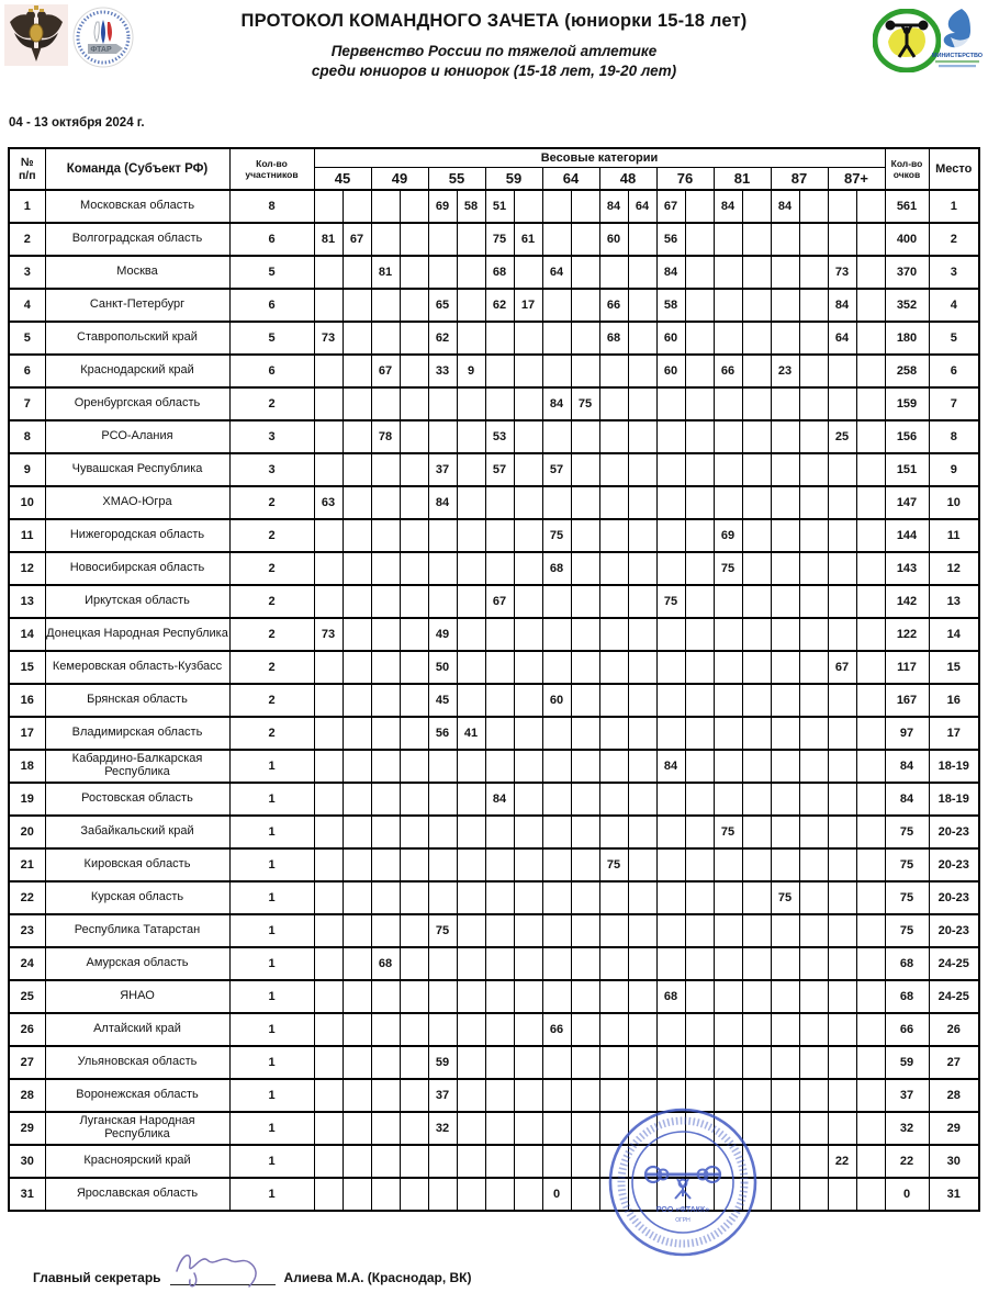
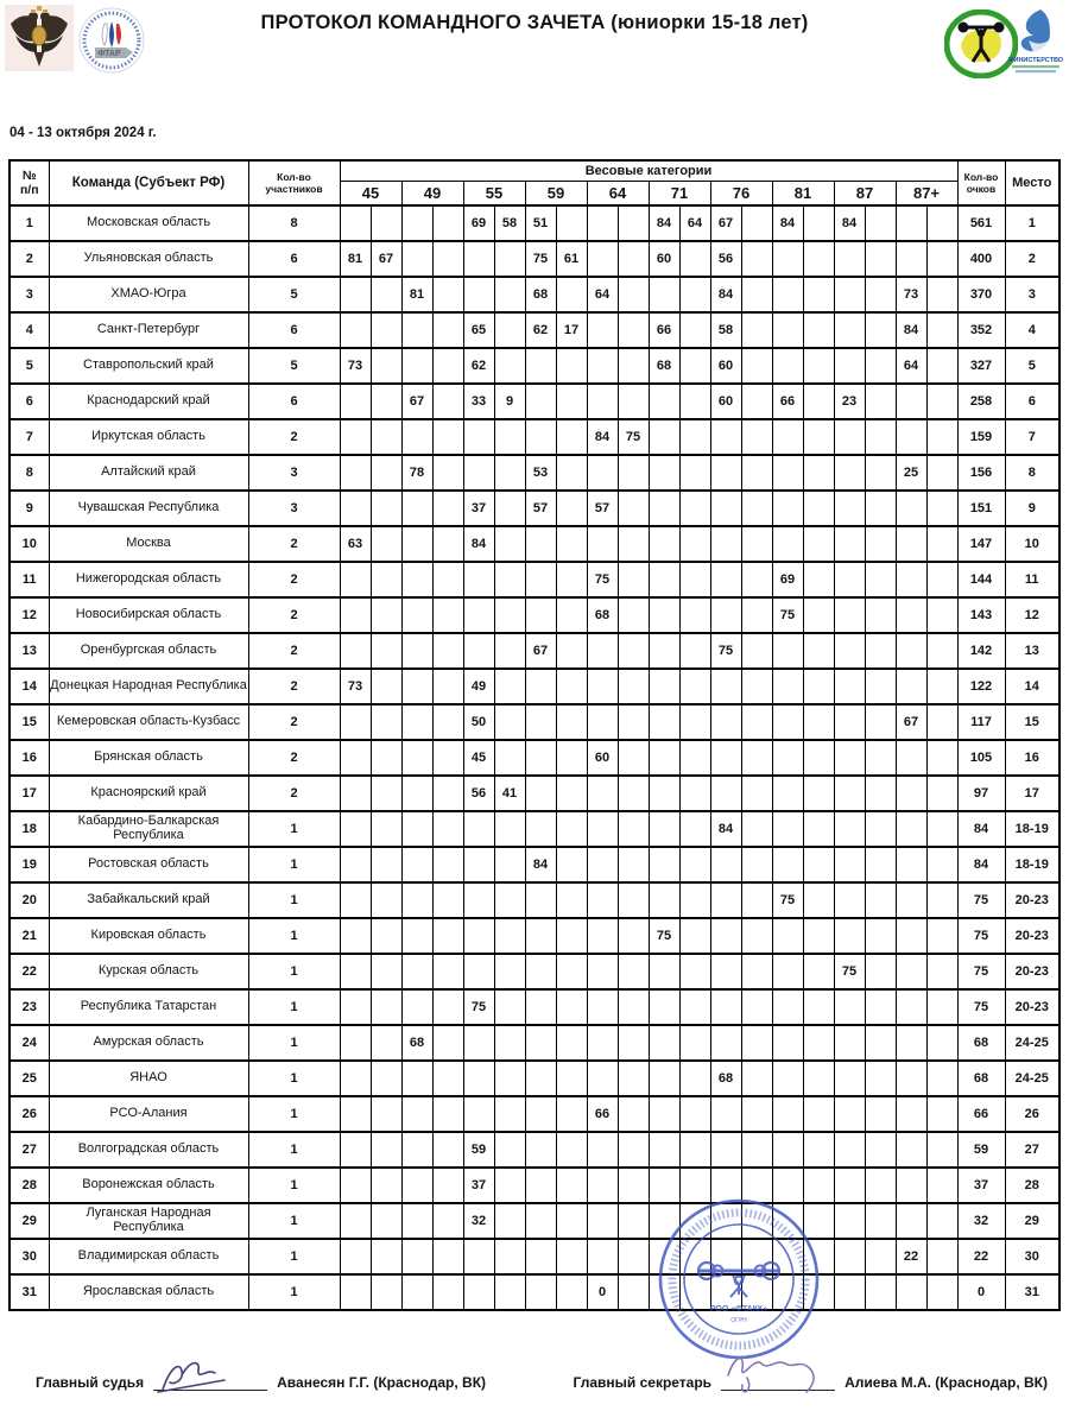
  ПРОТОКОЛ КОМАНДНОГО ЗАЧЕТА (юниорки 15-18 лет)
- Первенство России по тяжелой атлетике
- среди юниоров и юниорок (15-18 лет, 19-20 лет)
  04 - 13 октября 2024 г.
  № п/п	Команда (Субъект РФ)	Кол-во участников	Весовые категории	Кол-во очков	Место
- 45	49	55	59	64	48	76	81	87	87+
+ 45	49	55	59	64	71	76	81	87	87+
  1	Московская область	8					69	58	51				84	64	67		84		84				561	1
- 2	Волгоградская область	6	81	67					75	61			60		56								400	2
+ 2	Ульяновская область	6	81	67					75	61			60		56								400	2
- 3	Москва	5			81				68		64				84						73		370	3
+ 3	ХМАО-Югра	5			81				68		64				84						73		370	3
  4	Санкт-Петербург	6					65		62	17			66		58						84		352	4
- 5	Ставропольский край	5	73				62						68		60						64		180	5
+ 5	Ставропольский край	5	73				62						68		60						64		327	5
  6	Краснодарский край	6			67		33	9							60		66		23				258	6
- 7	Оренбургская область	2									84	75											159	7
+ 7	Иркутская область	2									84	75											159	7
- 8	РСО-Алания	3			78				53												25		156	8
+ 8	Алтайский край	3			78				53												25		156	8
  9	Чувашская Республика	3					37		57		57												151	9
- 10	ХМАО-Югра	2	63				84																147	10
+ 10	Москва	2	63				84																147	10
  11	Нижегородская область	2									75						69						144	11
  12	Новосибирская область	2									68						75						143	12
- 13	Иркутская область	2							67						75								142	13
+ 13	Оренбургская область	2							67						75								142	13
  14	Донецкая Народная Республика	2	73				49																122	14
  15	Кемеровская область-Кузбасс	2					50														67		117	15
- 16	Брянская область	2					45				60												167	16
+ 16	Брянская область	2					45				60												105	16
- 17	Владимирская область	2					56	41															97	17
+ 17	Красноярский край	2					56	41															97	17
  18	Кабардино-Балкарская Республика	1													84								84	18-19
  19	Ростовская область	1							84														84	18-19
  20	Забайкальский край	1															75						75	20-23
  21	Кировская область	1											75										75	20-23
  22	Курская область	1																	75				75	20-23
  23	Республика Татарстан	1					75																75	20-23
  24	Амурская область	1			68																		68	24-25
  25	ЯНАО	1													68								68	24-25
- 26	Алтайский край	1									66												66	26
+ 26	РСО-Алания	1									66												66	26
- 27	Ульяновская область	1					59																59	27
+ 27	Волгоградская область	1					59																59	27
  28	Воронежская область	1					37																37	28
  29	Луганская Народная Республика	1					32																32	29
- 30	Красноярский край	1																			22		22	30
+ 30	Владимирская область	1																			22		22	30
  31	Ярославская область	1									0												0	31
+ Главный судья
+ Аванесян Г.Г. (Краснодар, ВК)
  Главный секретарь
  Алиева М.А. (Краснодар, ВК)
